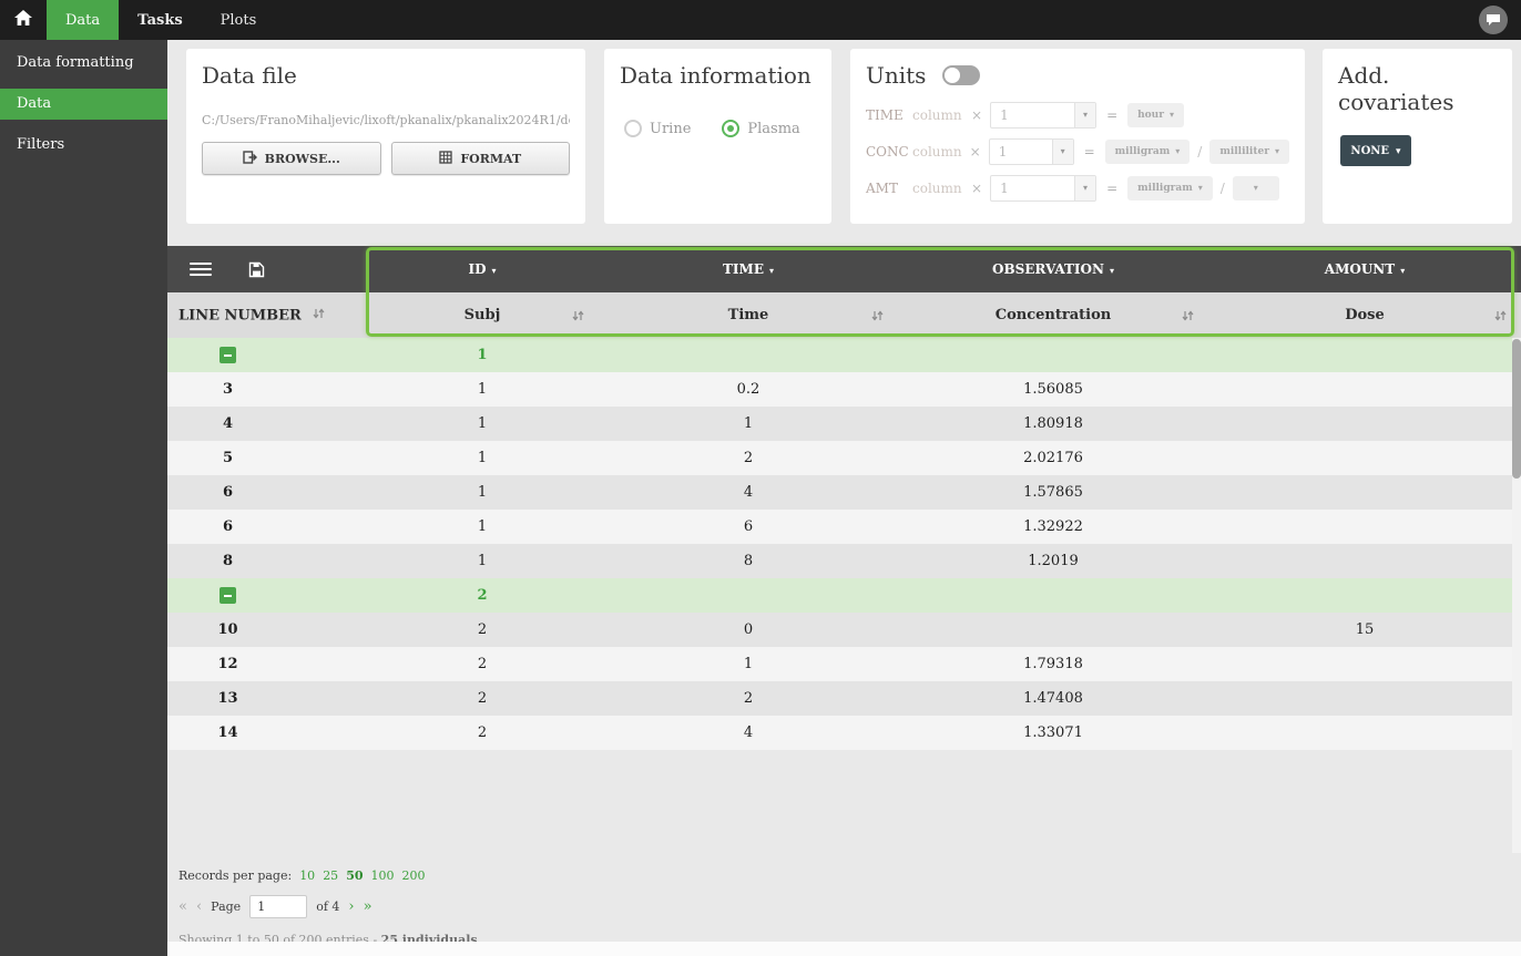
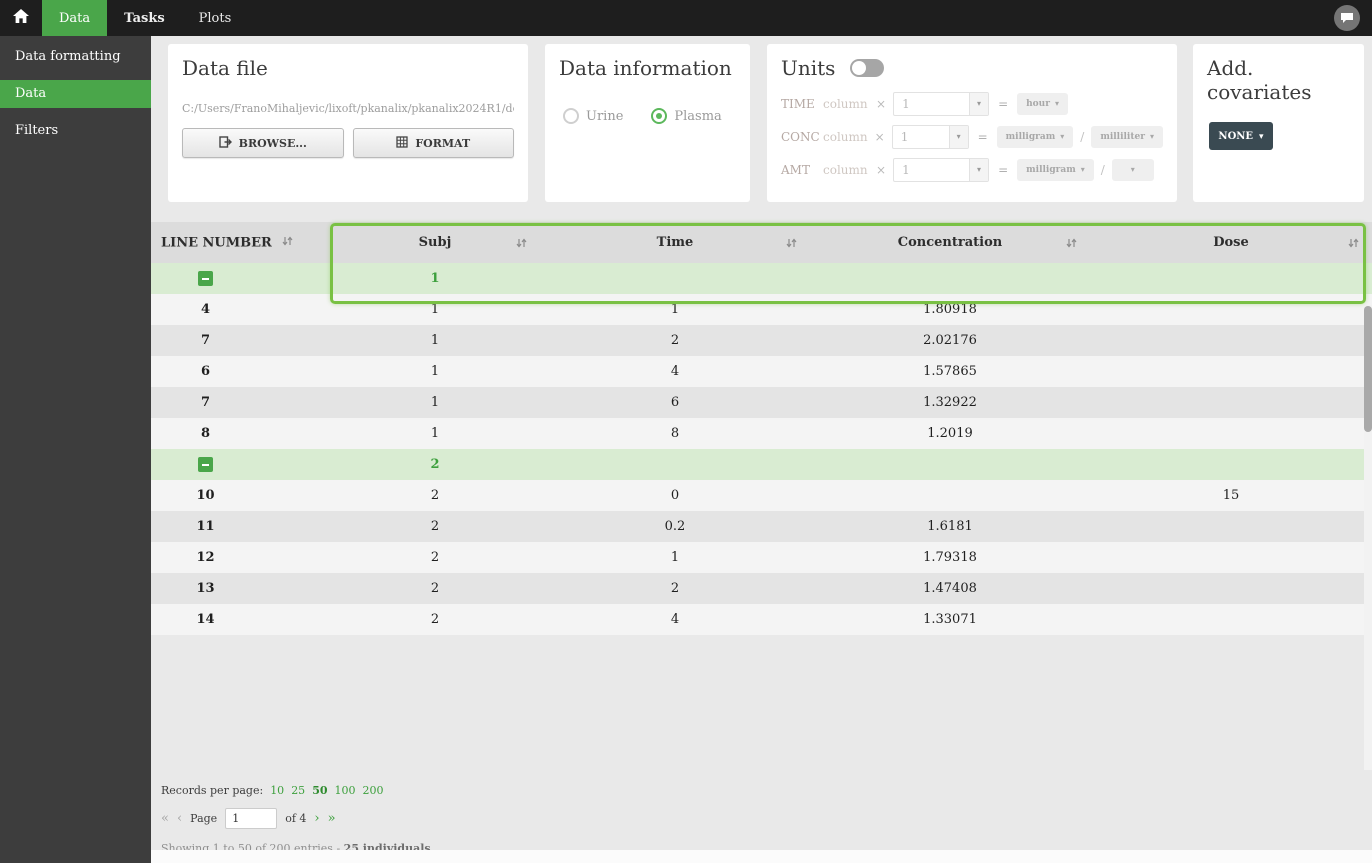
  Data
  Tasks
  Plots
  Data formatting
  Data
  Filters
  Data file
  C:/Users/FranoMihaljevic/lixoft/pkanalix/pkanalix2024R1/d
  BROWSE...
  FORMAT
  Data information
  Urine
  Plasma
  Units
  TIME
  column
  ×
  1
  =
  hour
  CONC
  column
  ×
  1
  =
  milligram
  /
  milliliter
  AMT
  column
  ×
  1
  =
  milligram
  /
  Add. covariates
  NONE
- 	ID	TIME	OBSERVATION	AMOUNT
  LINE NUMBER	Subj	Time	Concentration	Dose
  	1
- 3	1	0.2	1.56085
  4	1	1	1.80918
- 5	1	2	2.02176
+ 7	1	2	2.02176
  6	1	4	1.57865
- 6	1	6	1.32922
+ 7	1	6	1.32922
  8	1	8	1.2019
  	2
  10	2	0		15
+ 11	2	0.2	1.6181
  12	2	1	1.79318
  13	2	2	1.47408
  14	2	4	1.33071
  Records per page:
  10
  25
  50
  100
  200
  «
  ‹
  Page
  1
  of 4
  ›
  »
  Showing 1 to 50 of 200 entries - 25 individuals
